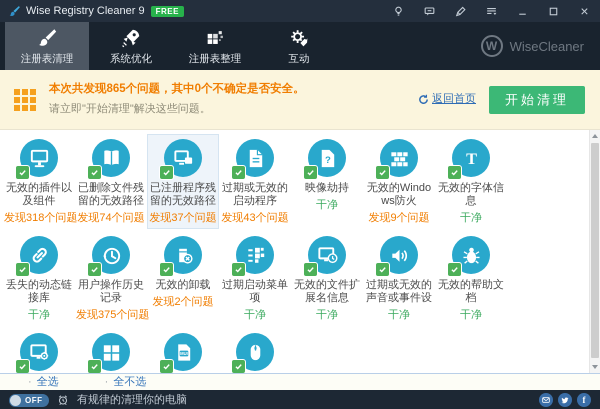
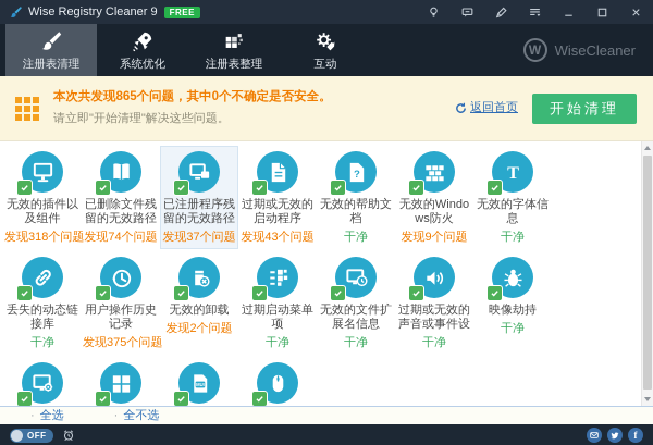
  Wise Registry Cleaner 9
  FREE
  ×
  注册表清理
  系统优化
  注册表整理
  互动
  W
  WiseCleaner
  本次共发现865个问题，其中0个不确定是否安全。
  请立即"开始清理"解决这些问题。
  返回首页
  开始清理
  无效的插件以及组件
  发现318个问题
  已删除文件残留的无效路径
  发现74个问题
  已注册程序残留的无效路径
  发现37个问题
  过期或无效的启动程序
  发现43个问题
  ?
- 映像劫持
+ 无效的帮助文档
  干净
  无效的Windows防火
  发现9个问题
  T
  无效的字体信息
  干净
  丢失的动态链接库
  干净
  用户操作历史记录
  发现375个问题
  无效的卸载
  发现2个问题
  过期启动菜单项
  干净
  无效的文件扩展名信息
  干净
  过期或无效的声音或事件设
  干净
- 无效的帮助文档
+ 映像劫持
  干净
  ·
  全选
  ·
  全不选
  OFF
- 有规律的清理你的电脑
  f
